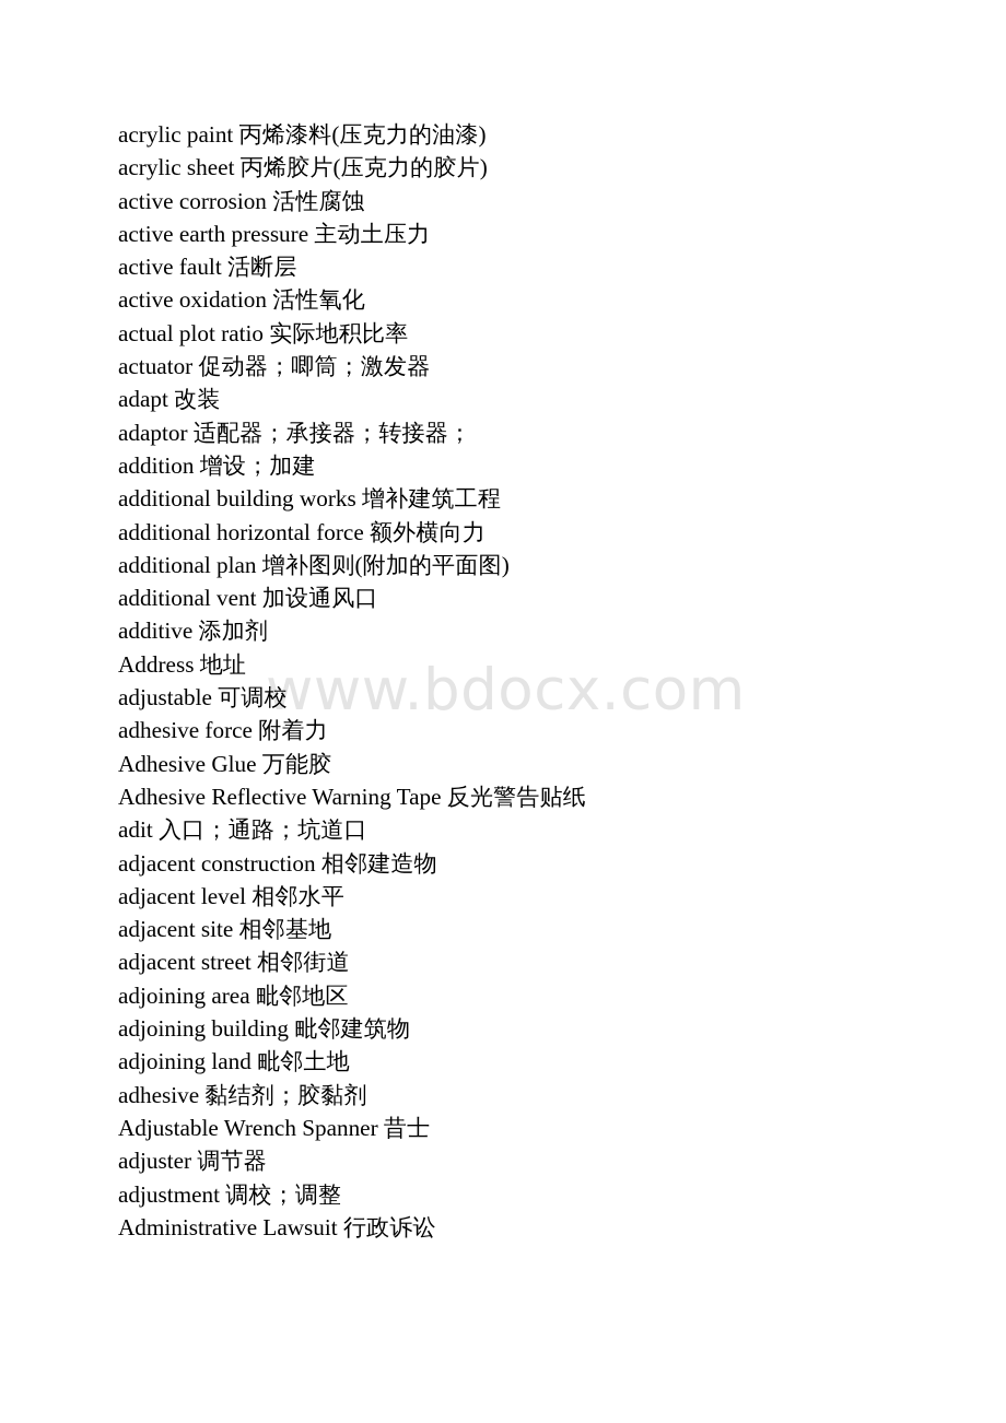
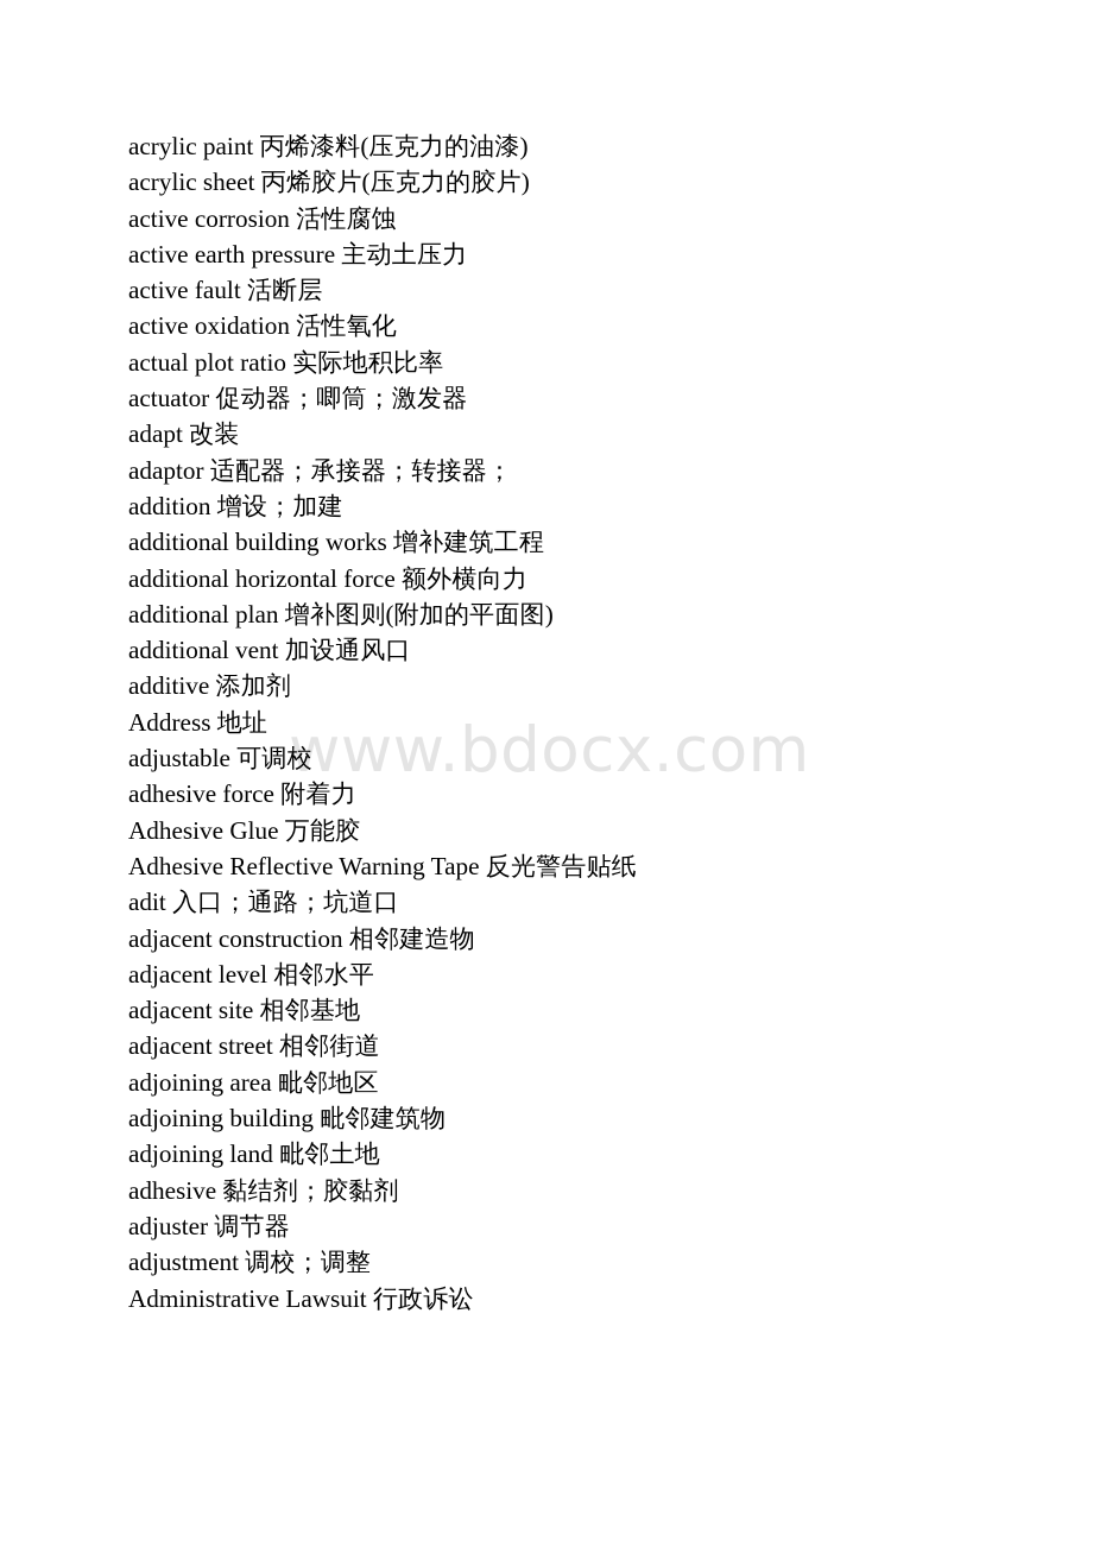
  www.bdocx.com
  acrylic paint 丙烯漆料(压克力的油漆)
  acrylic sheet 丙烯胶片(压克力的胶片)
  active corrosion 活性腐蚀
  active earth pressure 主动土压力
  active fault 活断层
  active oxidation 活性氧化
  actual plot ratio 实际地积比率
  actuator 促动器；唧筒；激发器
  adapt 改装
  adaptor 适配器；承接器；转接器；
  addition 增设；加建
  additional building works 增补建筑工程
  additional horizontal force 额外横向力
  additional plan 增补图则(附加的平面图)
  additional vent 加设通风口
  additive 添加剂
  Address 地址
  adjustable 可调校
  adhesive force 附着力
  Adhesive Glue 万能胶
  Adhesive Reflective Warning Tape 反光警告贴纸
  adit 入口；通路；坑道口
  adjacent construction 相邻建造物
  adjacent level 相邻水平
  adjacent site 相邻基地
  adjacent street 相邻街道
  adjoining area 毗邻地区
  adjoining building 毗邻建筑物
  adjoining land 毗邻土地
  adhesive 黏结剂；胶黏剂
- Adjustable Wrench Spanner 昔士
  adjuster 调节器
  adjustment 调校；调整
  Administrative Lawsuit 行政诉讼
